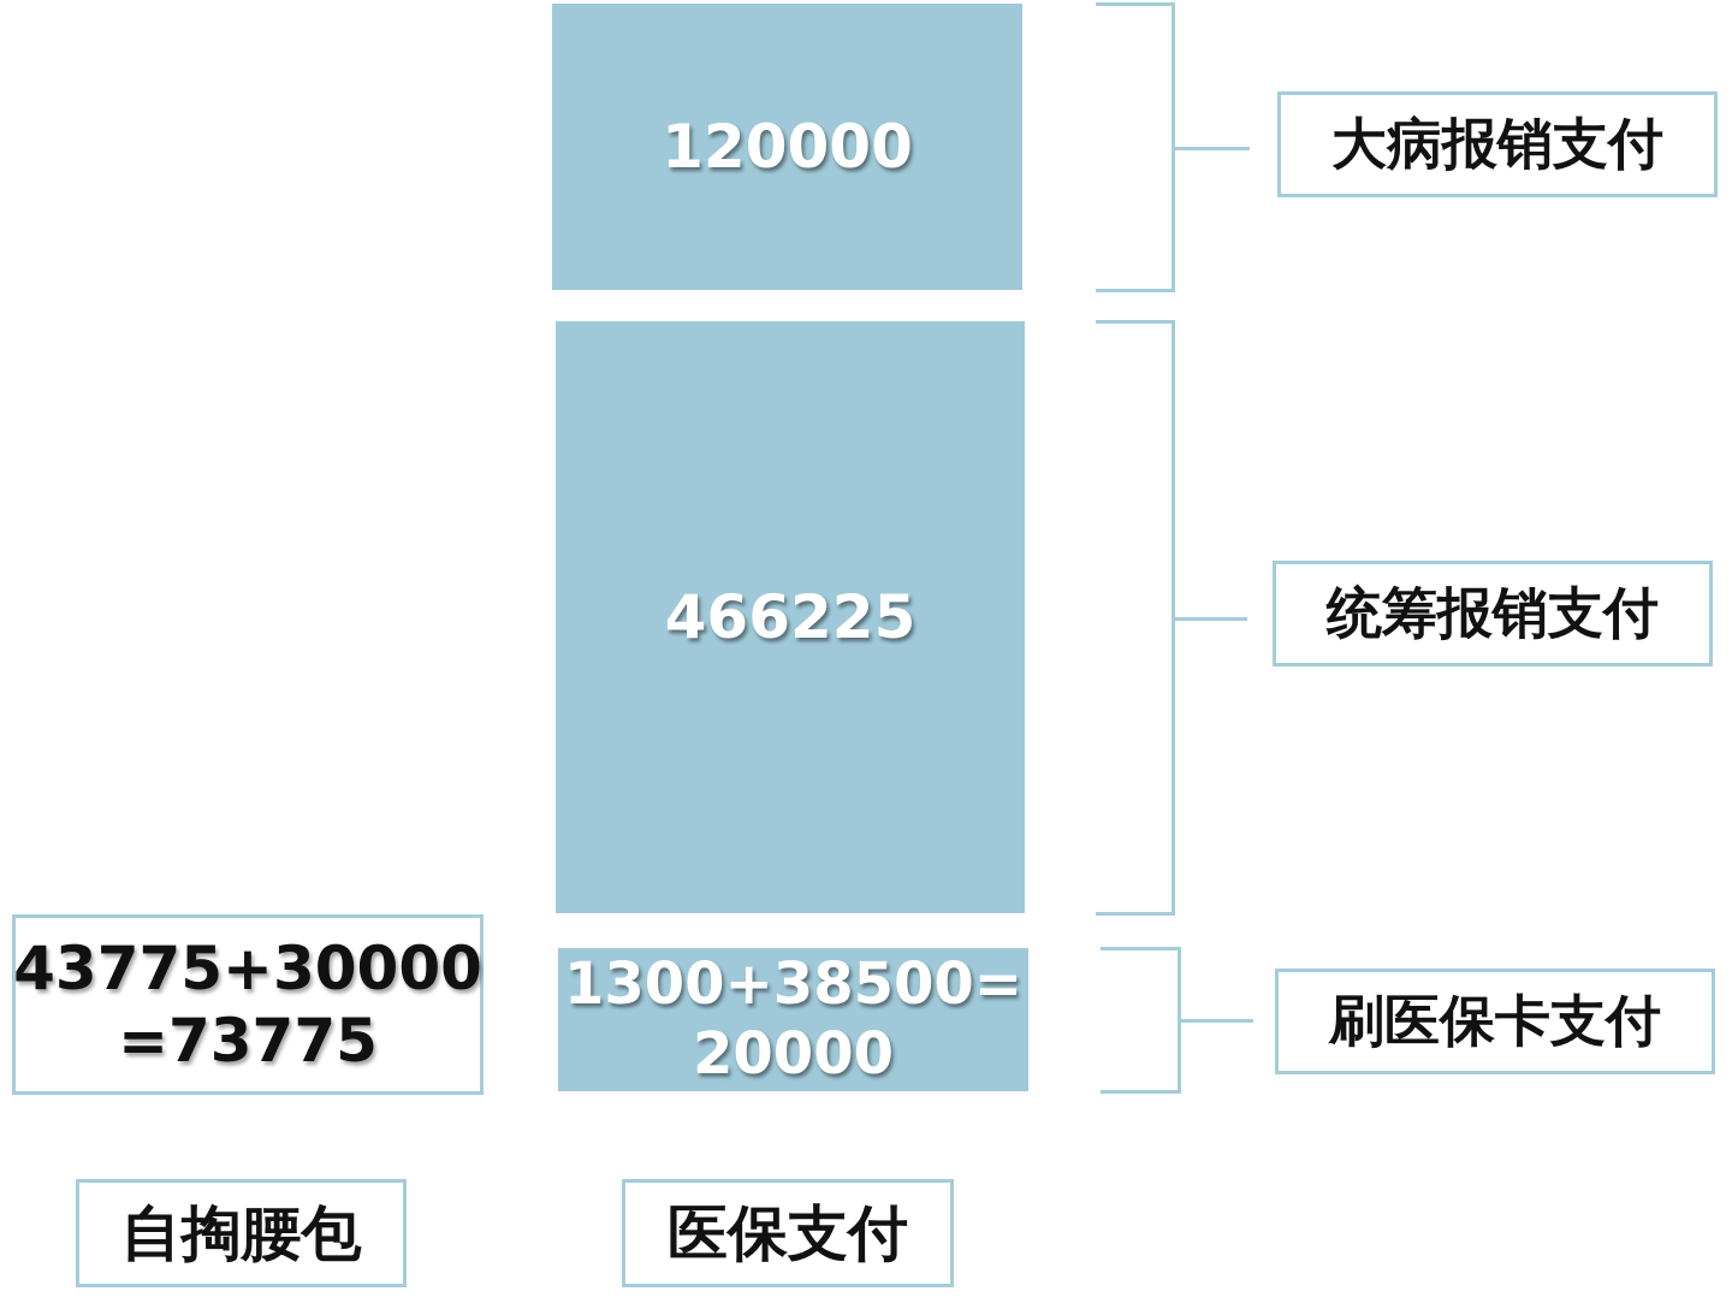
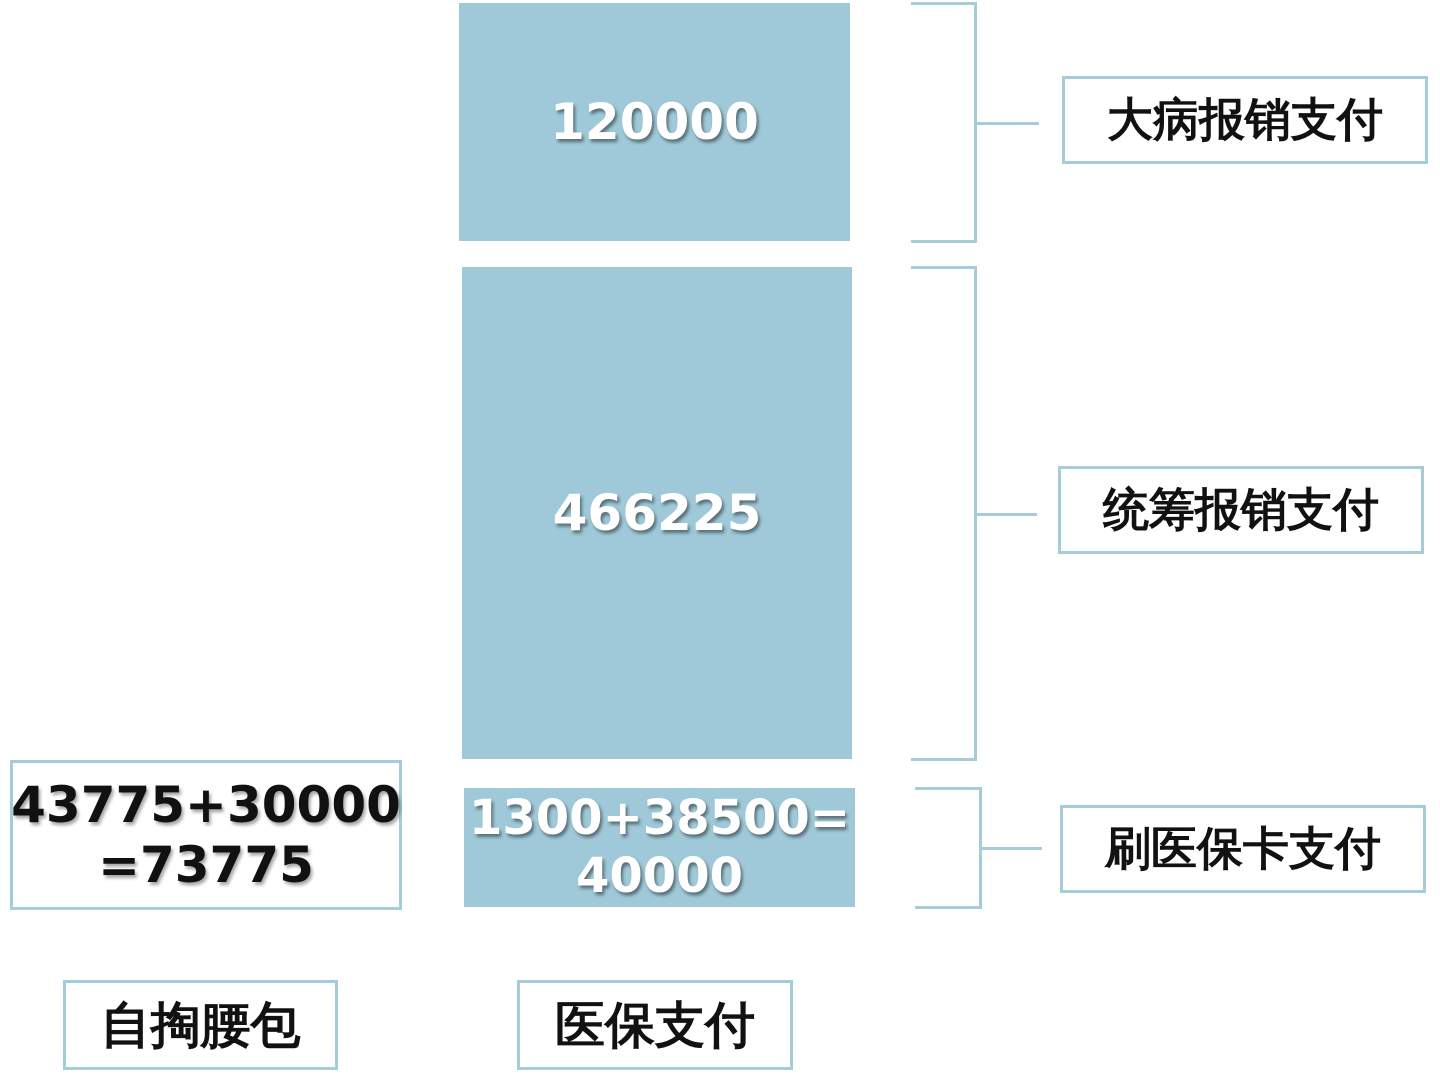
  120000
  466225
  1300+38500=
- 20000
+ 40000
  大病报销支付
  统筹报销支付
  刷医保卡支付
  43775+30000
  =73775
  自掏腰包
  医保支付
